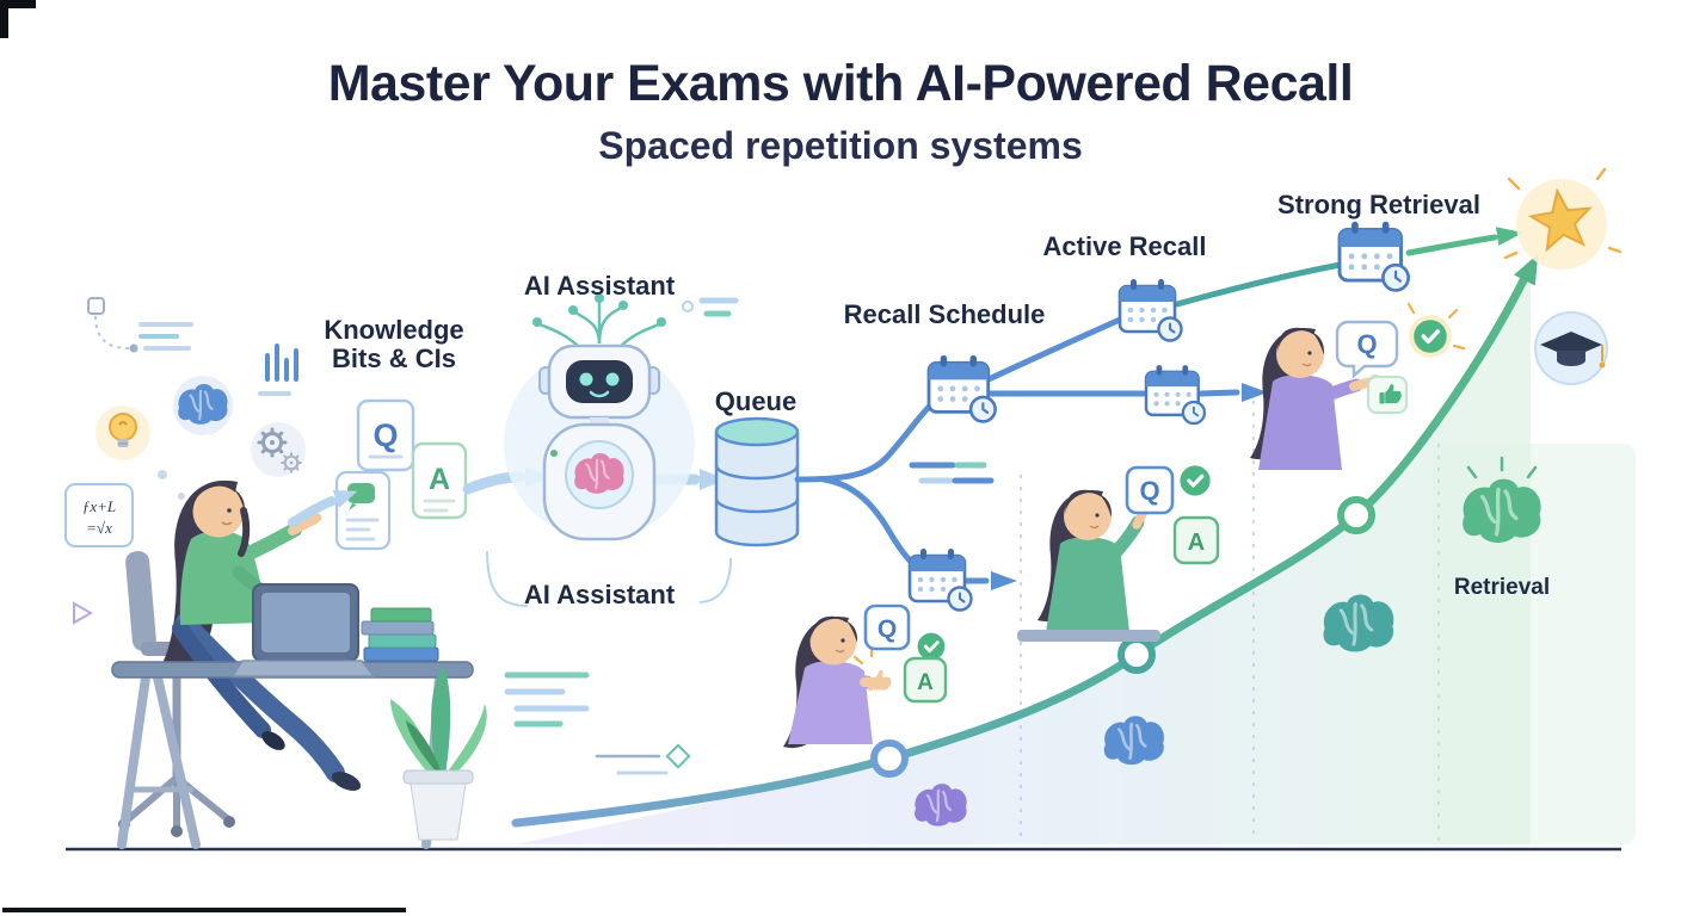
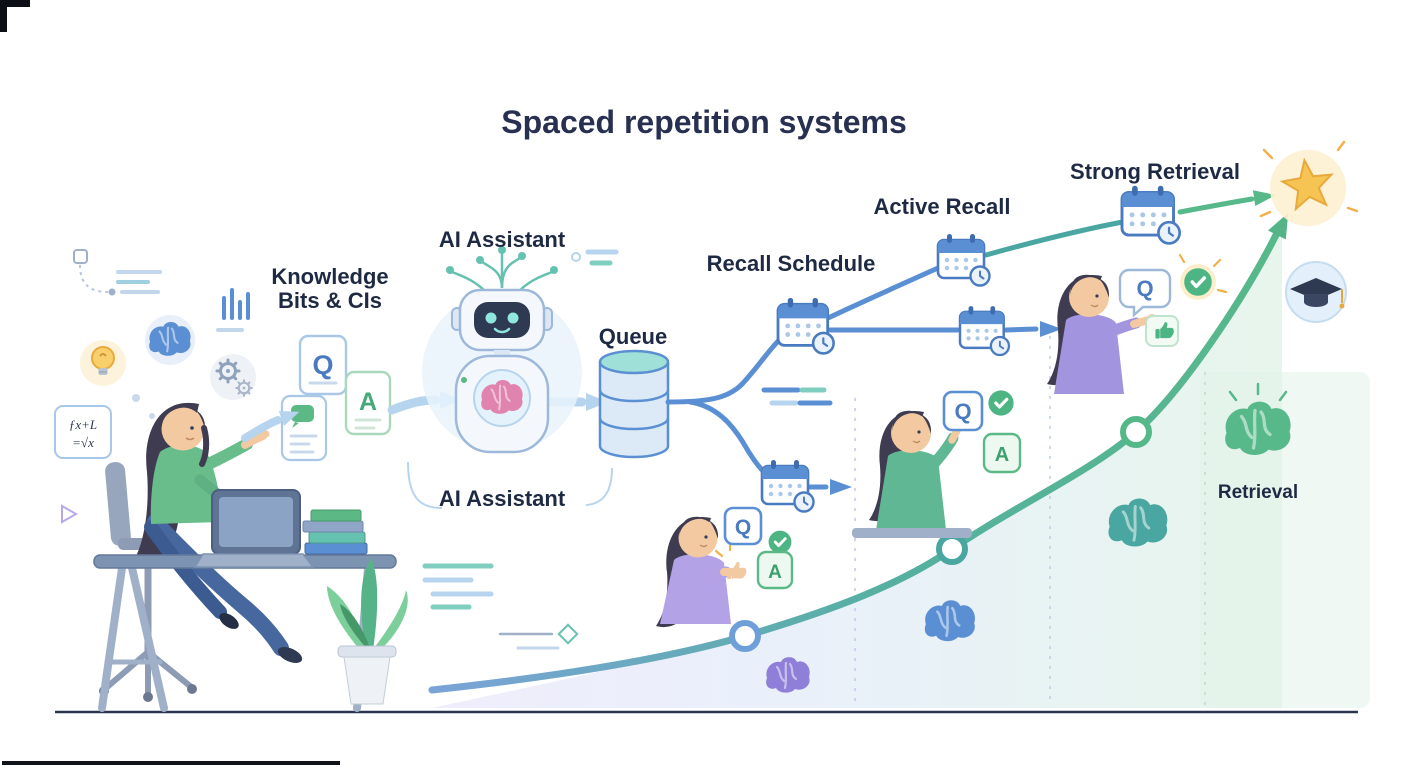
  ƒx+L
  =√x
  Q
  A
  Q
  A
  Q
  A
  Q
  Knowledge
  Bits & CIs
  AI Assistant
  Queue
  AI Assistant
  Recall Schedule
  Active Recall
  Strong Retrieval
  Retrieval
- Master Your Exams with AI-Powered Recall
  Spaced repetition systems
